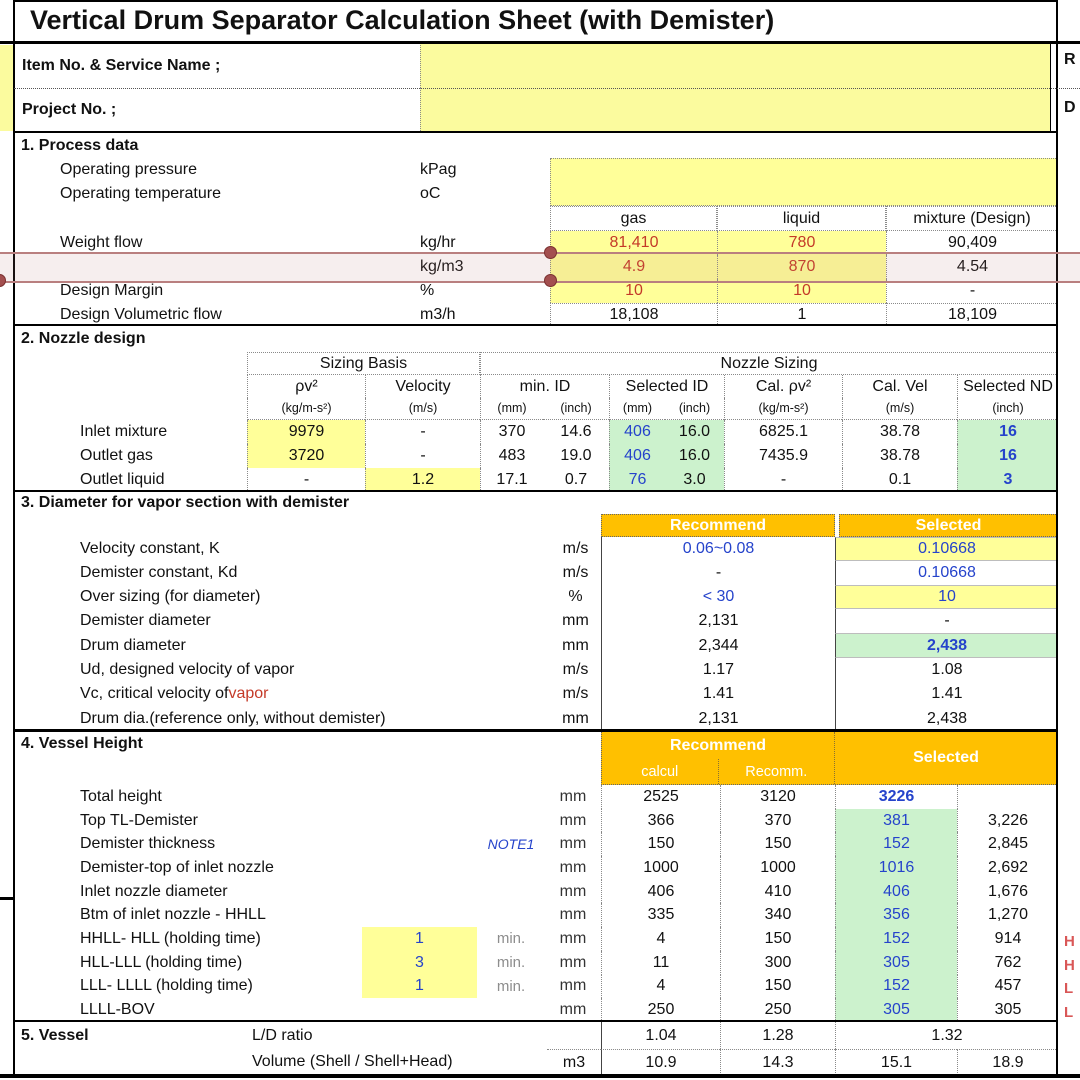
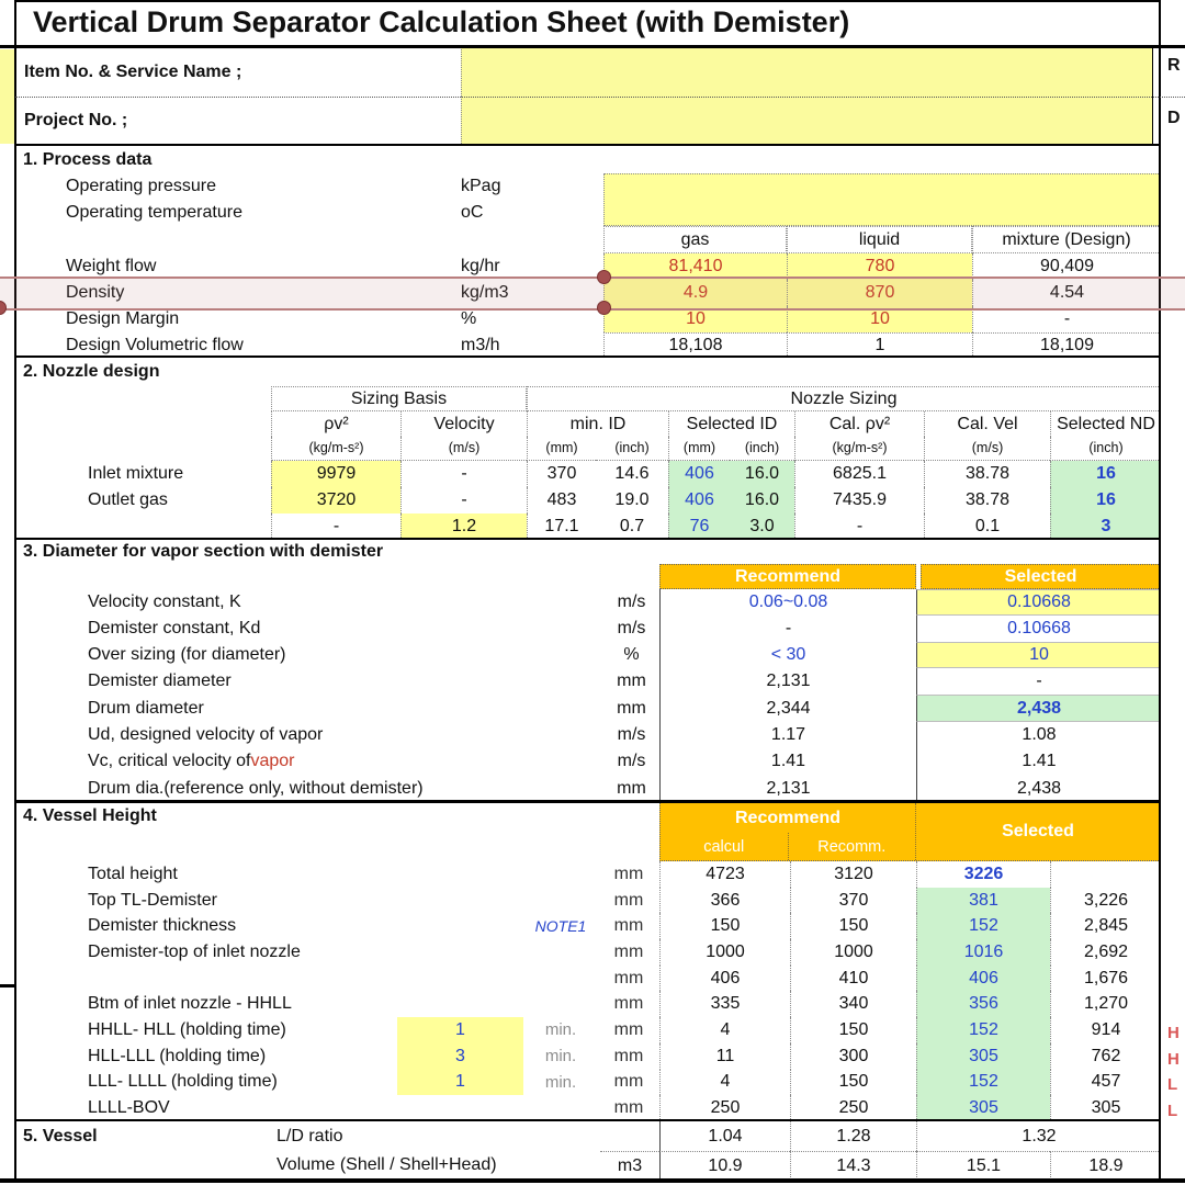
  Vertical Drum Separator Calculation Sheet (with Demister)
  Item No. & Service Name ;
  Project No. ;
  1. Process data
  Operating pressure
  kPag
  Operating temperature
  oC
  gas
  liquid
  mixture (Design)
  Weight flow
  kg/hr
  81,410
  780
  90,409
+ Density
  kg/m3
  4.9
  870
  4.54
  Design Margin
  %
  10
  10
  -
  Design Volumetric flow
  m3/h
  18,108
  1
  18,109
  2. Nozzle design
  Sizing Basis
  Nozzle Sizing
  ρv²
  Velocity
  min. ID
  Selected ID
  Cal. ρv²
  Cal. Vel
  Selected ND
  (kg/m-s²)
  (m/s)
  (mm)
  (inch)
  (mm)
  (inch)
  (kg/m-s²)
  (m/s)
  (inch)
  Inlet mixture
  9979
  -
  370
  14.6
  406
  16.0
  6825.1
  38.78
  16
  Outlet gas
  3720
  -
  483
  19.0
  406
  16.0
  7435.9
  38.78
  16
- Outlet liquid
  -
  1.2
  17.1
  0.7
  76
  3.0
  -
  0.1
  3
  3. Diameter for vapor section with demister
  Recommend
  Selected
  Velocity constant, K
  m/s
  0.06~0.08
  0.10668
  Demister constant, Kd
  m/s
  -
  0.10668
  Over sizing (for diameter)
  %
  < 30
  10
  Demister diameter
  mm
  2,131
  -
  Drum diameter
  mm
  2,344
  2,438
  Ud, designed velocity of vapor
  m/s
  1.17
  1.08
  Vc, critical velocity of
  vapor
  m/s
  1.41
  1.41
  Drum dia.(reference only, without demister)
  mm
  2,131
  2,438
  4. Vessel Height
  Recommend
  calcul
  Recomm.
  Selected
  Total height
  mm
- 2525
+ 4723
  3120
  3226
  Top TL-Demister
  mm
  366
  370
  381
  3,226
  Demister thickness
  NOTE1
  mm
  150
  150
  152
  2,845
  Demister-top of inlet nozzle
  mm
  1000
  1000
  1016
  2,692
- Inlet nozzle diameter
  mm
  406
  410
  406
  1,676
  Btm of inlet nozzle - HHLL
  mm
  335
  340
  356
  1,270
  HHLL- HLL (holding time)
  1
  min.
  mm
  4
  150
  152
  914
  HLL-LLL (holding time)
  3
  min.
  mm
  11
  300
  305
  762
  LLL- LLLL (holding time)
  1
  min.
  mm
  4
  150
  152
  457
  LLLL-BOV
  mm
  250
  250
  305
  305
  5. Vessel
  L/D ratio
  1.04
  1.28
  1.32
  Volume (Shell / Shell+Head)
  m3
  10.9
  14.3
  15.1
  18.9
  R
  D
  H
  H
  L
  L
